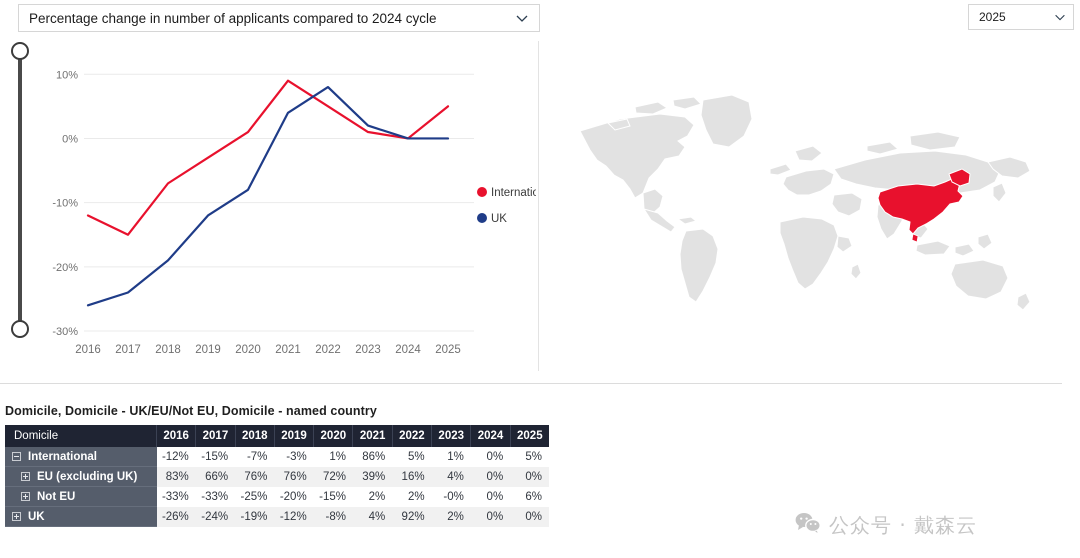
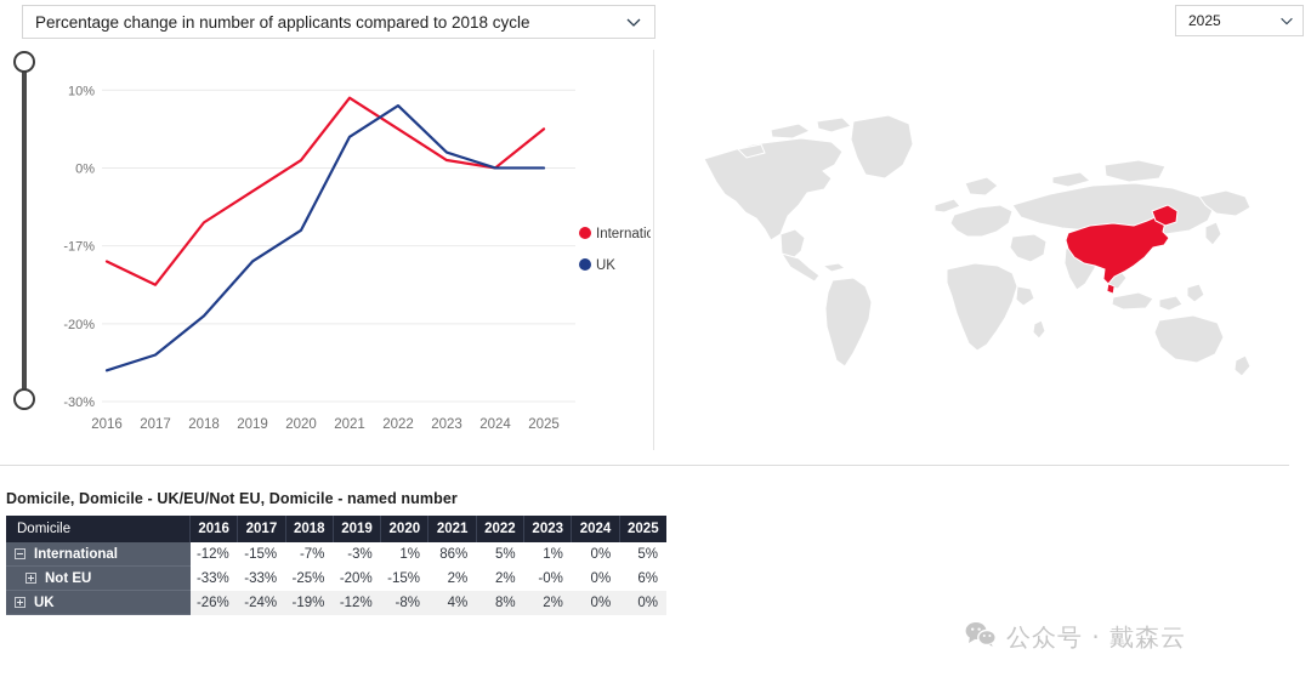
- Percentage change in number of applicants compared to 2024 cycle
+ Percentage change in number of applicants compared to 2018 cycle
  2025
  10%
  0%
- -10%
+ -17%
  -20%
  -30%
  2016
  2017
  2018
  2019
  2020
  2021
  2022
  2023
  2024
  2025
  Internatio
  UK
- Domicile, Domicile - UK/EU/Not EU, Domicile - named country
+ Domicile, Domicile - UK/EU/Not EU, Domicile - named number
  Domicile	2016	2017	2018	2019	2020	2021	2022	2023	2024	2025
  International	-12%	-15%	-7%	-3%	1%	86%	5%	1%	0%	5%
- EU (excluding UK)	83%	66%	76%	76%	72%	39%	16%	4%	0%	0%
  Not EU	-33%	-33%	-25%	-20%	-15%	2%	2%	-0%	0%	6%
- UK	-26%	-24%	-19%	-12%	-8%	4%	92%	2%	0%	0%
+ UK	-26%	-24%	-19%	-12%	-8%	4%	8%	2%	0%	0%
  公众号 · 戴森云
